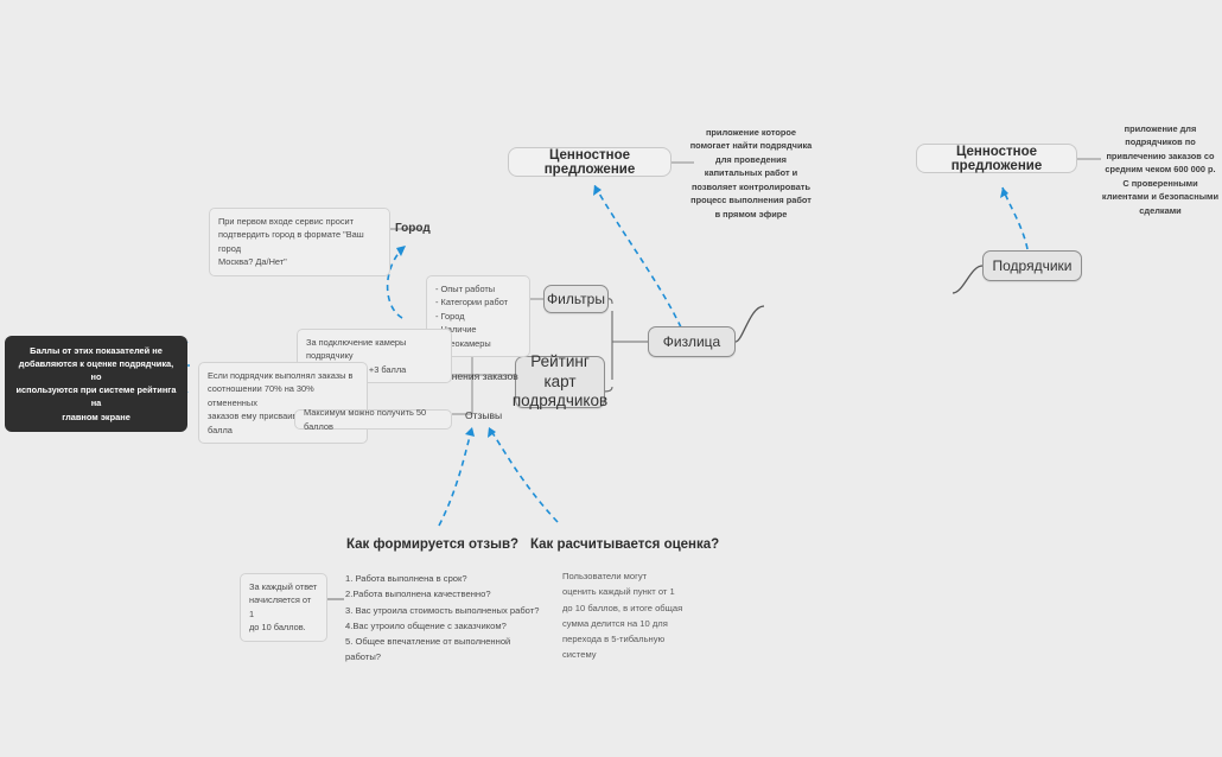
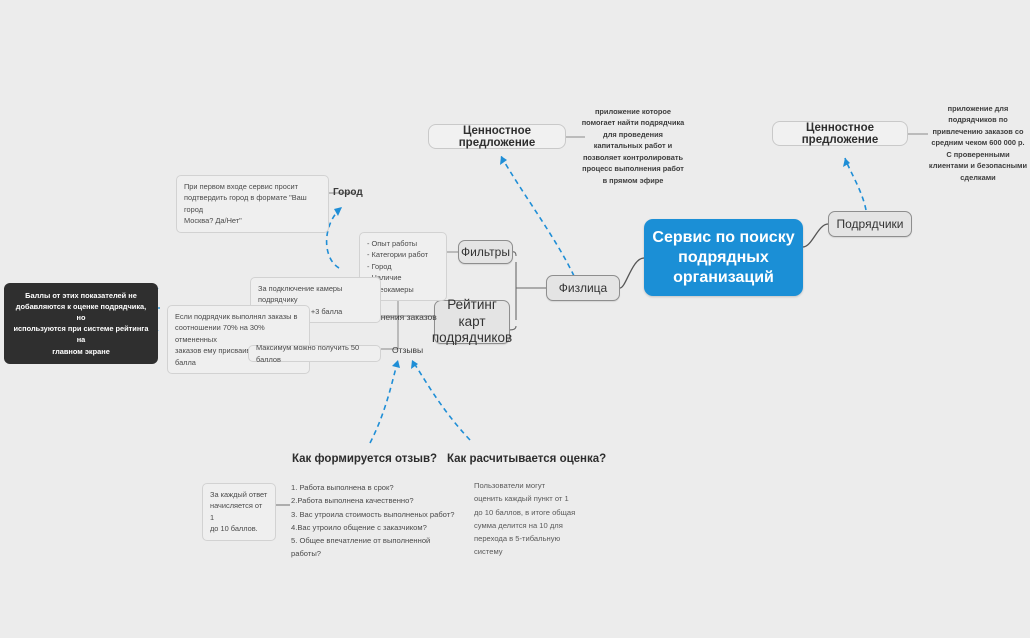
+ Сервис по поиску подрядных организаций
  Физлица
  Подрядчики
  Ценностное предложение
  Ценностное предложение
  Фильтры
  Рейтинг карт подрядчиков
  Город
  Отзывы
  При первом входе сервис просит
  подтвердить город в формате "Ваш город
  Москва? Да/Нет"
  - Опыт работы
  - Категории работ
  - Город
  За подключение камеры подрядчику
  Если подрядчик выполнял заказы в
  соотношении 70% на 30% отмененных
  заказов ему присваи балла
  Максимум можно получить 50 баллов
  За каждый ответ
  начисляется от 1
  до 10 баллов.
  Баллы от этих показателей не
  добавляются к оценке подрядчика, но
  используются при системе рейтинга на
  главном экране
  приложение которое
  помогает найти подрядчика
  для проведения
  капитальных работ и
  позволяет контролировать
  процесс выполнения работ
  в прямом эфире
  приложение для
  подрядчиков по
  привлечению заказов со
  средним чеком 600 000 р.
  С проверенными
  клиентами и безопасными
  сделками
  Как формируется отзыв?
  1. Работа выполнена в срок?
  2.Работа выполнена качественно?
  3. Вас утроила стоимость выполненых работ?
  4.Вас утроило общение с заказчиком?
  5. Общее впечатление от выполненной
  работы?
  Как расчитывается оценка?
  Пользователи могут
  оценить каждый пункт от 1
  до 10 баллов, в итоге общая
  сумма делится на 10 для
  перехода в 5-тибальную
  систему
